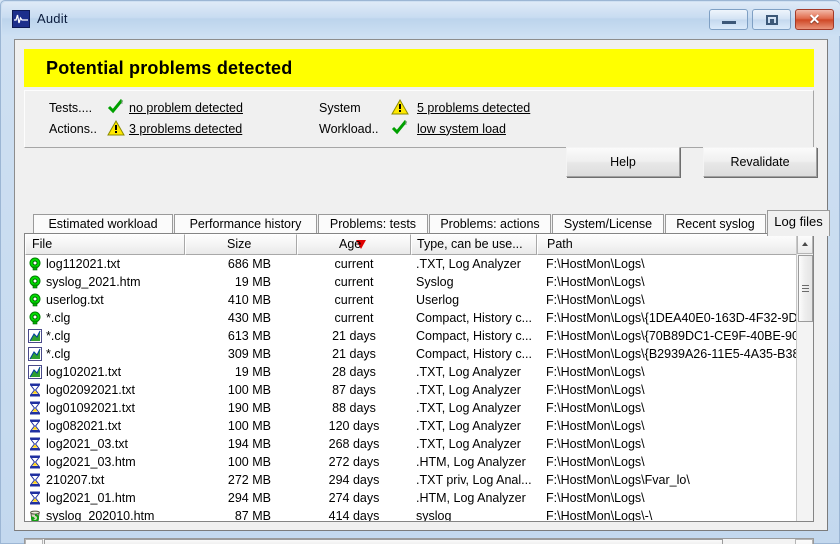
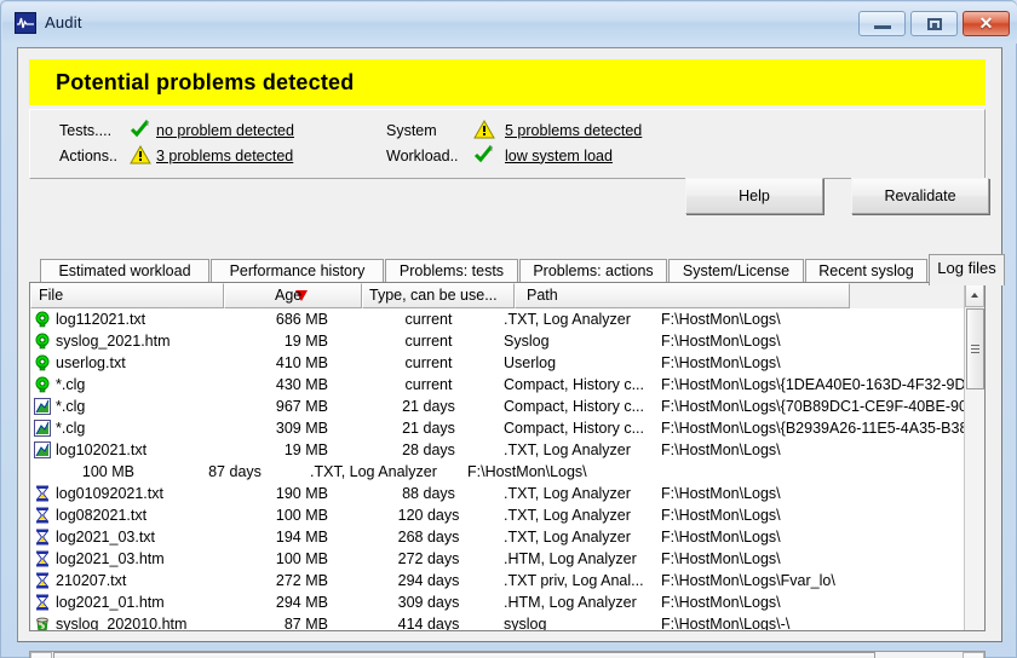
  Audit
  ✕
  Potential problems detected
  Tests....
  no problem detected
  Actions..
  3 problems detected
  System
  5 problems detected
  Workload..
  low system load
  Help
  Revalidate
  Estimated workload
  Performance history
  Problems: tests
  Problems: actions
  System/License
  Recent syslog
  Log files
  File
- Size
  Age
  Type, can be use...
  Path
  log112021.txt
  686 MB
  current
  .TXT, Log Analyzer
  F:\HostMon\Logs\
  syslog_2021.htm
  19 MB
  current
  Syslog
  F:\HostMon\Logs\
  userlog.txt
  410 MB
  current
  Userlog
  F:\HostMon\Logs\
  *.clg
  430 MB
  current
  Compact, History c...
  F:\HostMon\Logs\{1DEA40E0-163D-4F32-9D
  *.clg
- 613 MB
+ 967 MB
  21 days
  Compact, History c...
  F:\HostMon\Logs\{70B89DC1-CE9F-40BE-9
  *.clg
  309 MB
  21 days
  Compact, History c...
  F:\HostMon\Logs\{B2939A26-11E5-4A35-B3
  log102021.txt
  19 MB
  28 days
  .TXT, Log Analyzer
  F:\HostMon\Logs\
- log02092021.txt
  100 MB
  87 days
  .TXT, Log Analyzer
  F:\HostMon\Logs\
  log01092021.txt
  190 MB
  88 days
  .TXT, Log Analyzer
  F:\HostMon\Logs\
  log082021.txt
  100 MB
  120 days
  .TXT, Log Analyzer
  F:\HostMon\Logs\
  log2021_03.txt
  194 MB
  268 days
  .TXT, Log Analyzer
  F:\HostMon\Logs\
  log2021_03.htm
  100 MB
  272 days
  .HTM, Log Analyzer
  F:\HostMon\Logs\
  210207.txt
  272 MB
  294 days
  .TXT priv, Log Anal...
  F:\HostMon\Logs\Fvar_lo\
  log2021_01.htm
  294 MB
- 274 days
+ 309 days
  .HTM, Log Analyzer
  F:\HostMon\Logs\
  syslog_202010.htm
  87 MB
  414 days
  syslog
  F:\HostMon\Logs\-\
